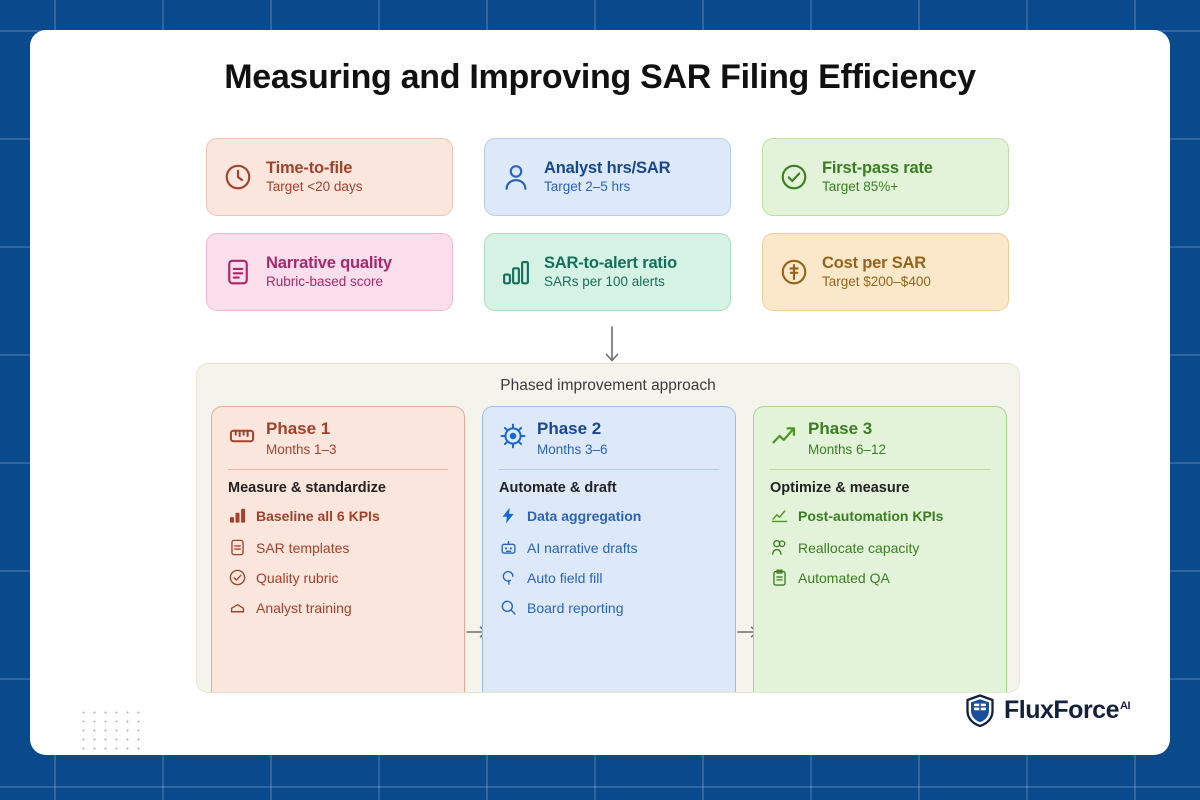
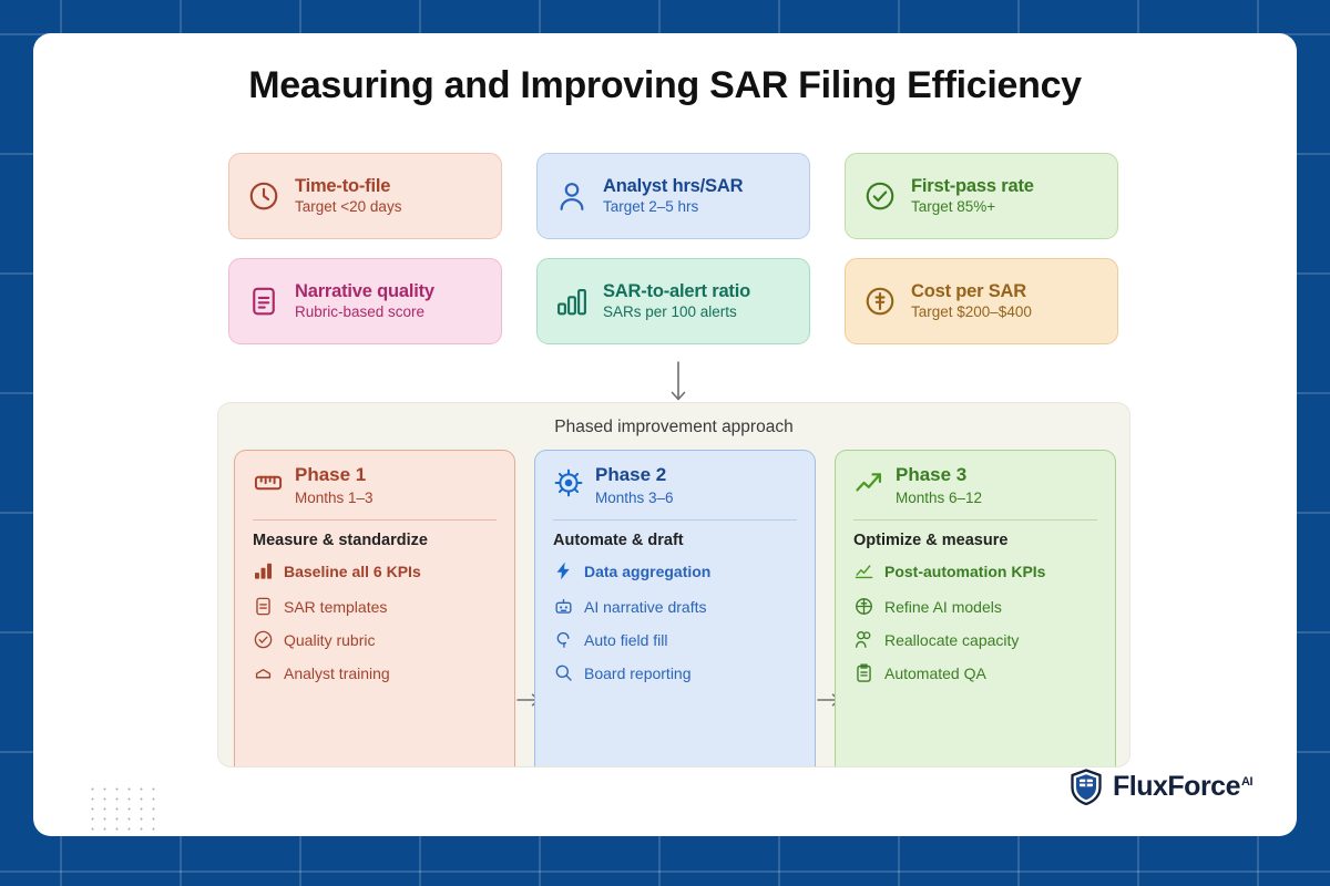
  Measuring and Improving SAR Filing Efficiency
  Time-to-file
  Target <20 days
  Analyst hrs/SAR
  Target 2–5 hrs
  First-pass rate
  Target 85%+
  Narrative quality
  Rubric-based score
  SAR-to-alert ratio
  SARs per 100 alerts
  Cost per SAR
  Target $200–$400
  Phased improvement approach
  Phase 1
  Months 1–3
  Measure & standardize
  Baseline all 6 KPIs
  SAR templates
  Quality rubric
  Analyst training
  Phase 2
  Months 3–6
  Automate & draft
  Data aggregation
  AI narrative drafts
  Auto field fill
  Board reporting
  Phase 3
  Months 6–12
  Optimize & measure
  Post-automation KPIs
+ Refine AI models
  Reallocate capacity
  Automated QA
  FluxForceAI
